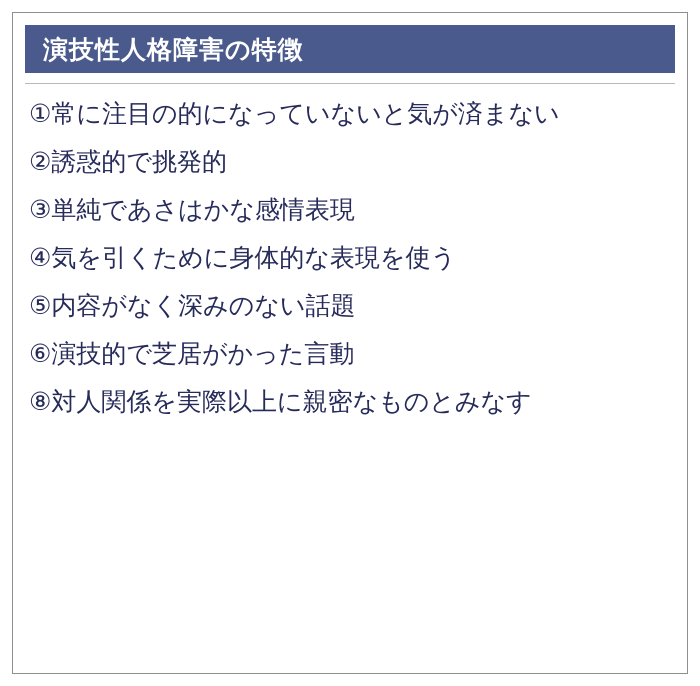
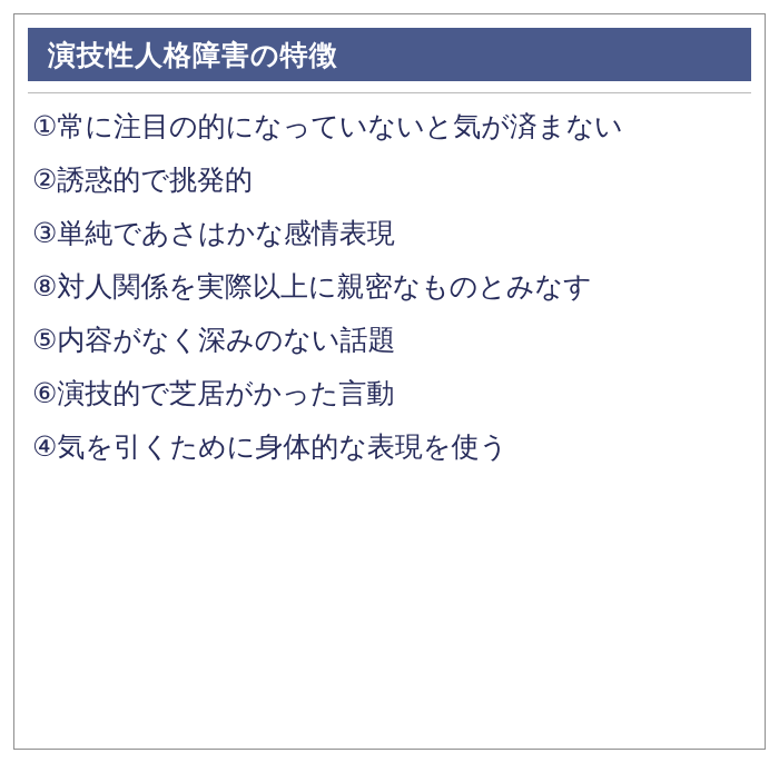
  演技性人格障害の特徴
  ①常に注目の的になっていないと気が済まない
  ②誘惑的で挑発的
  ③単純であさはかな感情表現
- ④気を引くために身体的な表現を使う
+ ⑧対人関係を実際以上に親密なものとみなす
  ⑤内容がなく深みのない話題
  ⑥演技的で芝居がかった言動
- ⑧対人関係を実際以上に親密なものとみなす
+ ④気を引くために身体的な表現を使う
